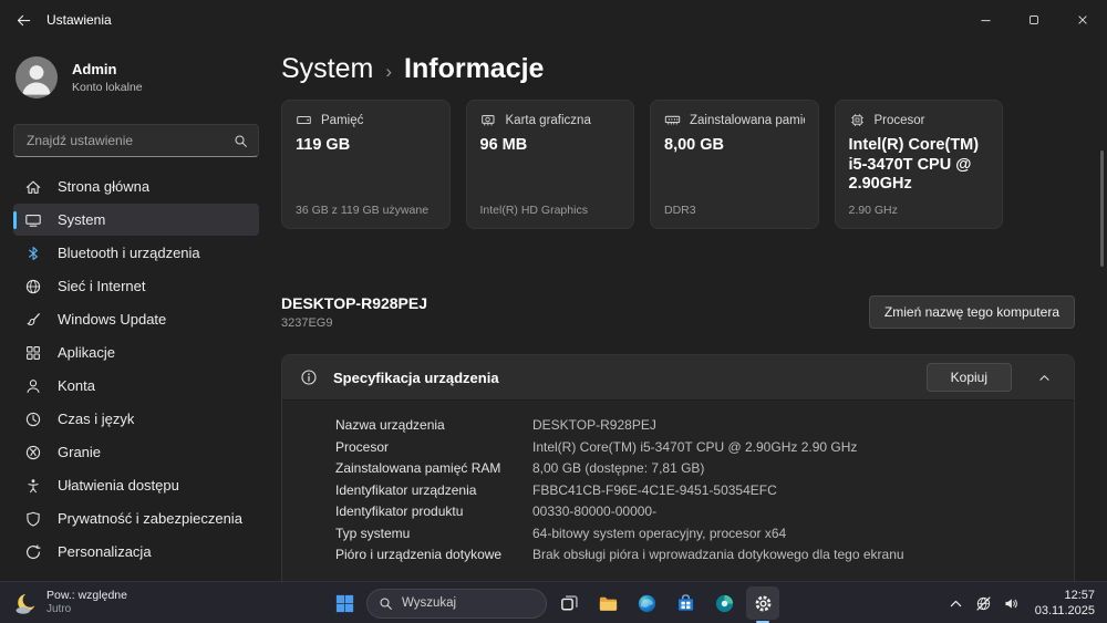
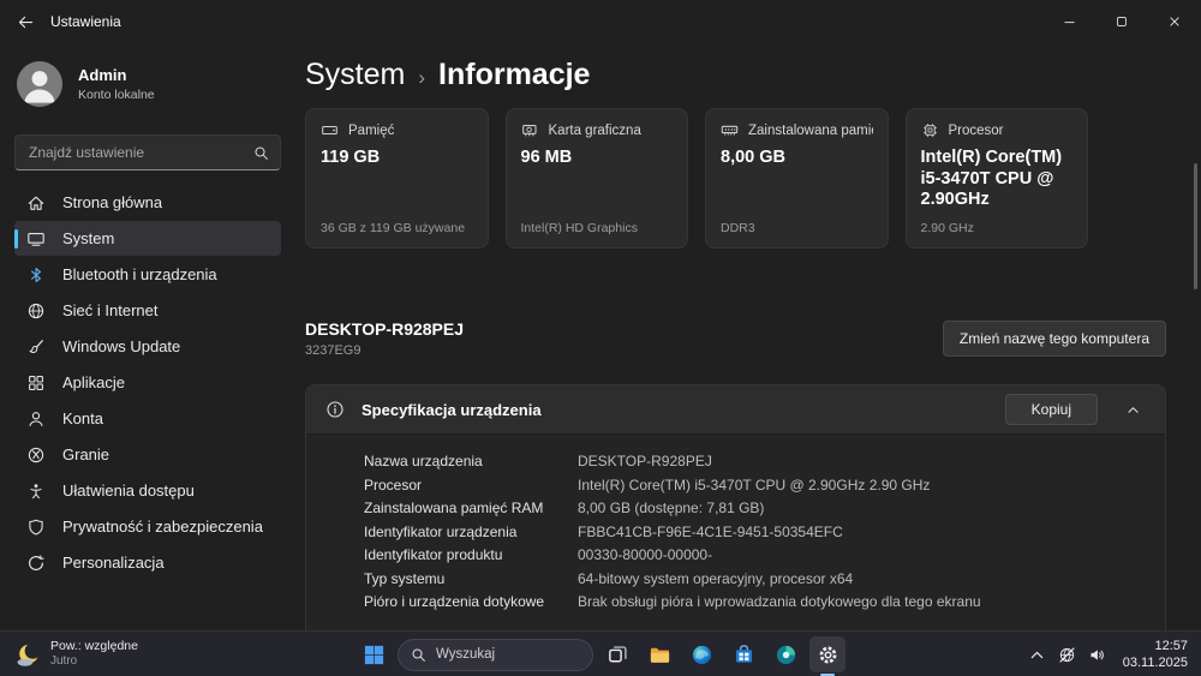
  Ustawienia
  Admin
  Konto lokalne
  Znajdź ustawienie
  Strona główna
  System
  Bluetooth i urządzenia
  Sieć i Internet
  Windows Update
  Aplikacje
  Konta
- Czas i język
  Granie
  Ułatwienia dostępu
  Prywatność i zabezpieczenia
  Personalizacja
  System
  ›
  Informacje
  Pamięć
  119 GB
  36 GB z 119 GB używane
  Karta graficzna
  96 MB
  Intel(R) HD Graphics
  Zainstalowana pami
  8,00 GB
  DDR3
  Procesor
  Intel(R) Core(TM) i5-3470T CPU @ 2.90GHz
  2.90 GHz
  DESKTOP-R928PEJ
  3237EG9
  Zmień nazwę tego komputera
  Specyfikacja urządzenia
  Kopiuj
  Nazwa urządzenia
  DESKTOP-R928PEJ
  Procesor
  Intel(R) Core(TM) i5-3470T CPU @ 2.90GHz 2.90 GHz
  Zainstalowana pamięć RAM
  8,00 GB (dostępne: 7,81 GB)
  Identyfikator urządzenia
  FBBC41CB-F96E-4C1E-9451-50354EFC
  Identyfikator produktu
  00330-80000-00000-
  Typ systemu
  64-bitowy system operacyjny, procesor x64
  Pióro i urządzenia dotykowe
  Brak obsługi pióra i wprowadzania dotykowego dla tego ekranu
  Pow.: względne
  Jutro
  Wyszukaj
  12:57
  03.11.2025
